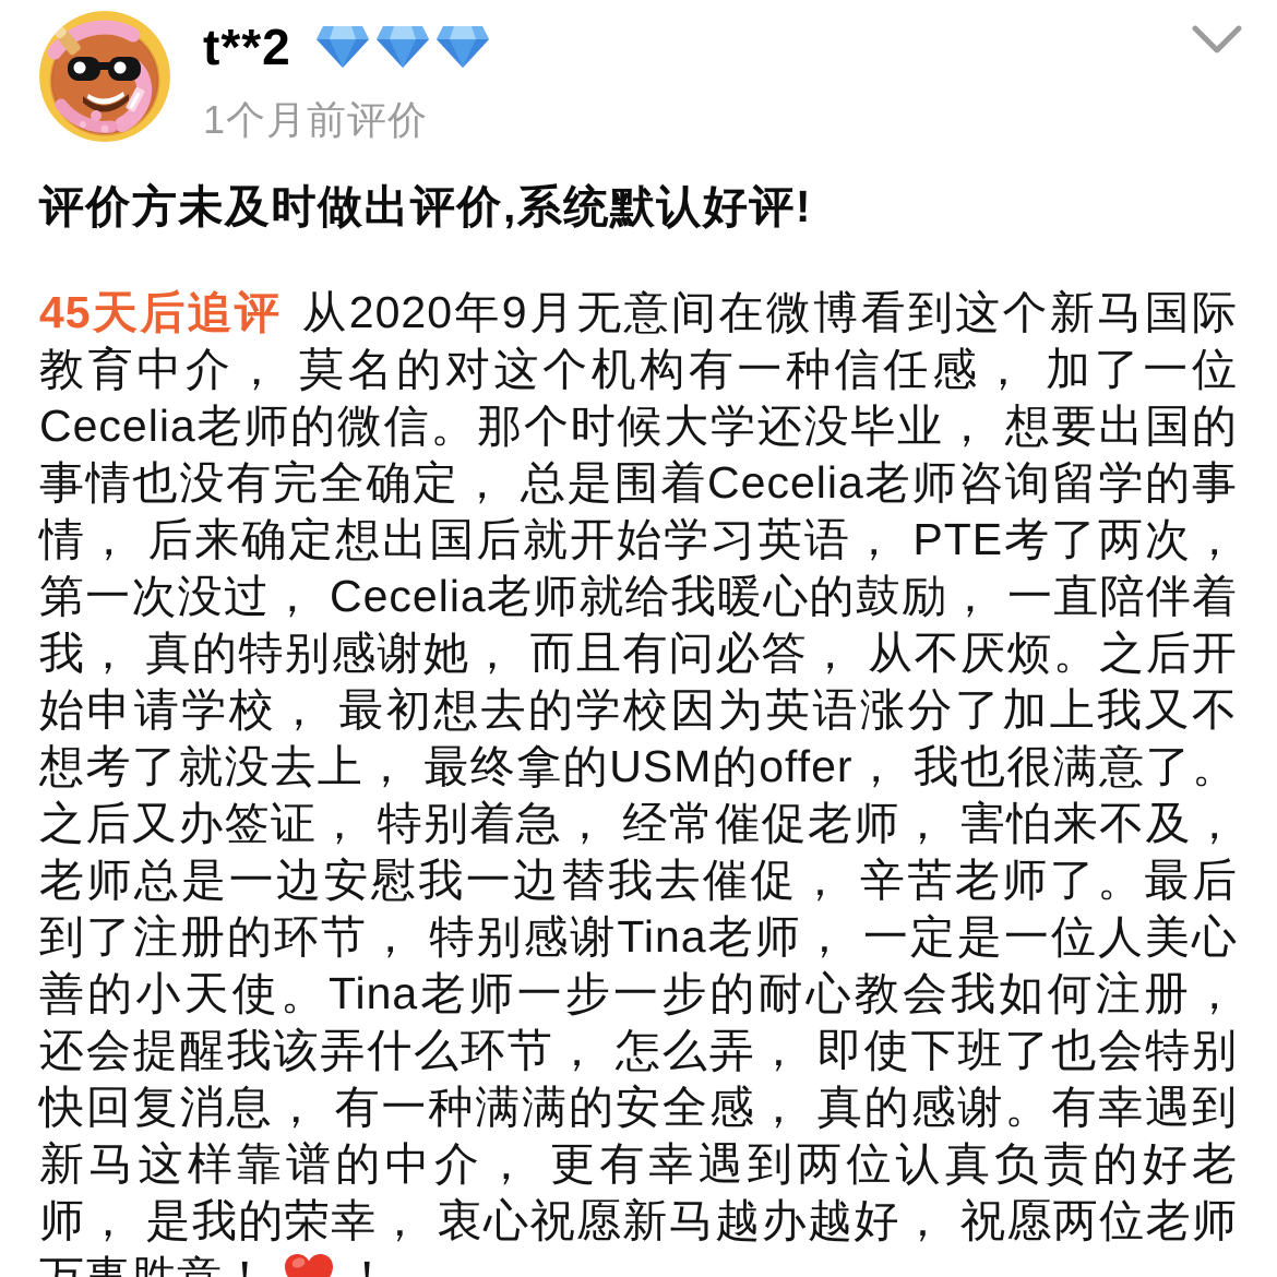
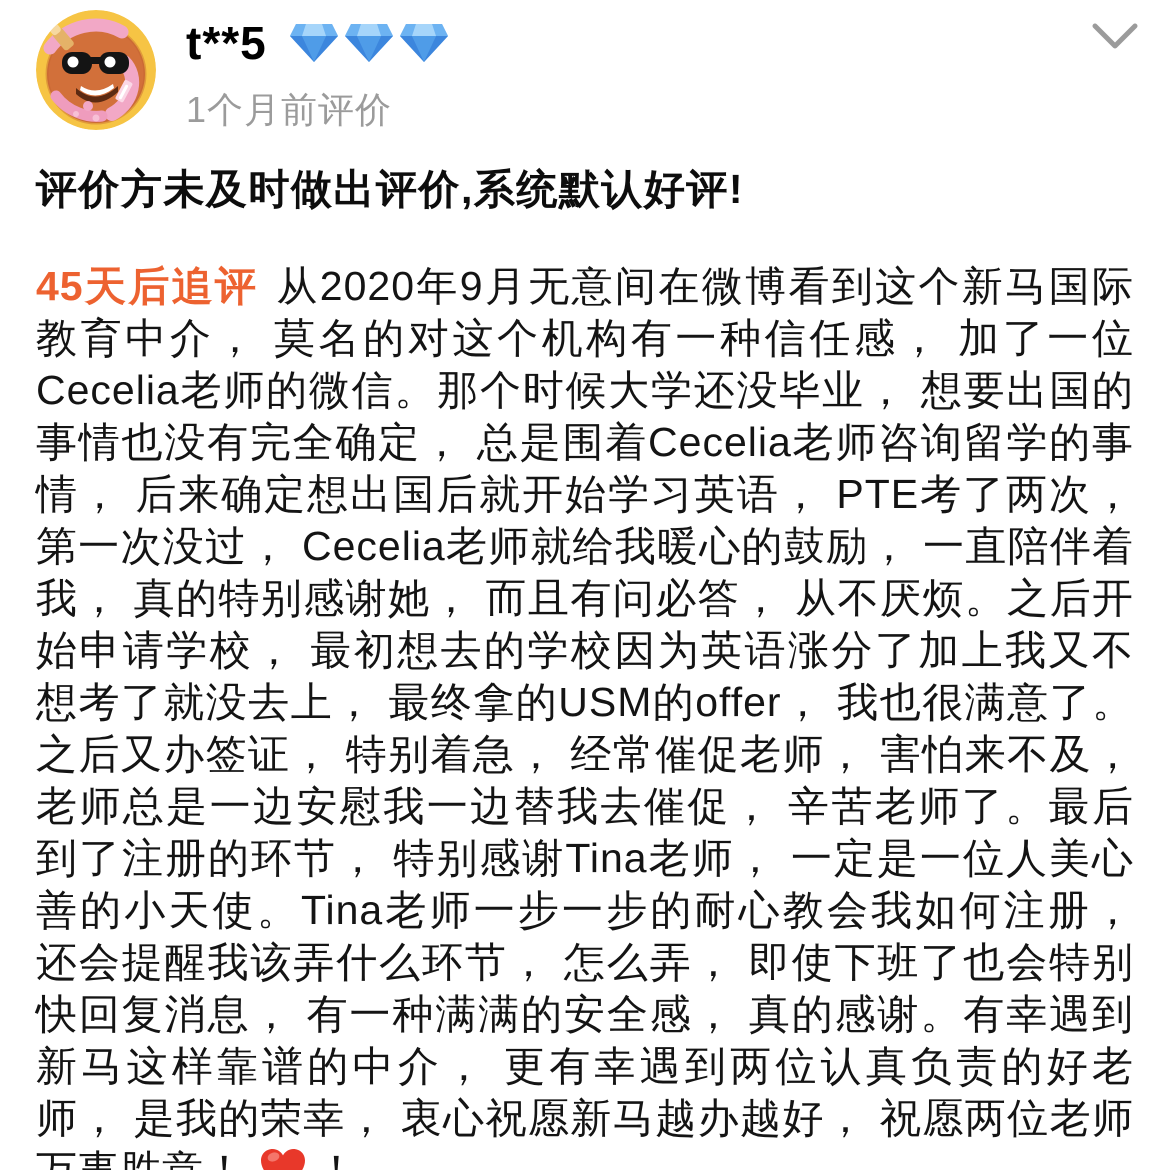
- t**2
+ t**5
  1个月前评价
  评价方未及时做出评价,系统默认好评!
  45天后追评 从2020年9月无意间在微博看到这个新马国际教育中介， 莫名的对这个机构有一种信任感， 加了一位Cecelia老师的微信。那个时候大学还没毕业， 想要出国的事情也没有完全确定， 总是围着Cecelia老师咨询留学的事情， 后来确定想出国后就开始学习英语， PTE考了两次， 第一次没过， Cecelia老师就给我暖心的鼓励， 一直陪伴着我， 真的特别感谢她， 而且有问必答， 从不厌烦。之后开始申请学校， 最初想去的学校因为英语涨分了加上我又不想考了就没去上， 最终拿的USM的offer， 我也很满意了。之后又办签证， 特别着急， 经常催促老师， 害怕来不及， 老师总是一边安慰我一边替我去催促， 辛苦老师了。最后到了注册的环节， 特别感谢Tina老师， 一定是一位人美心善的小天使。Tina老师一步一步的耐心教会我如何注册， 还会提醒我该弄什么环节， 怎么弄， 即使下班了也会特别快回复消息， 有一种满满的安全感， 真的感谢。有幸遇到新马这样靠谱的中介， 更有幸遇到两位认真负责的好老师， 是我的荣幸， 衷心祝愿新马越办越好， 祝愿两位老师
